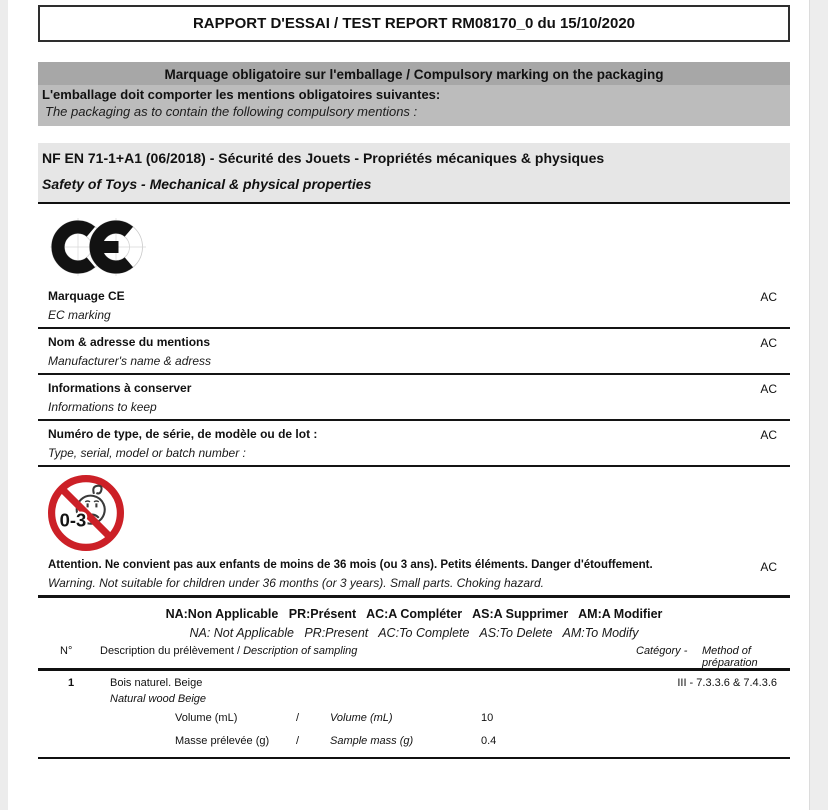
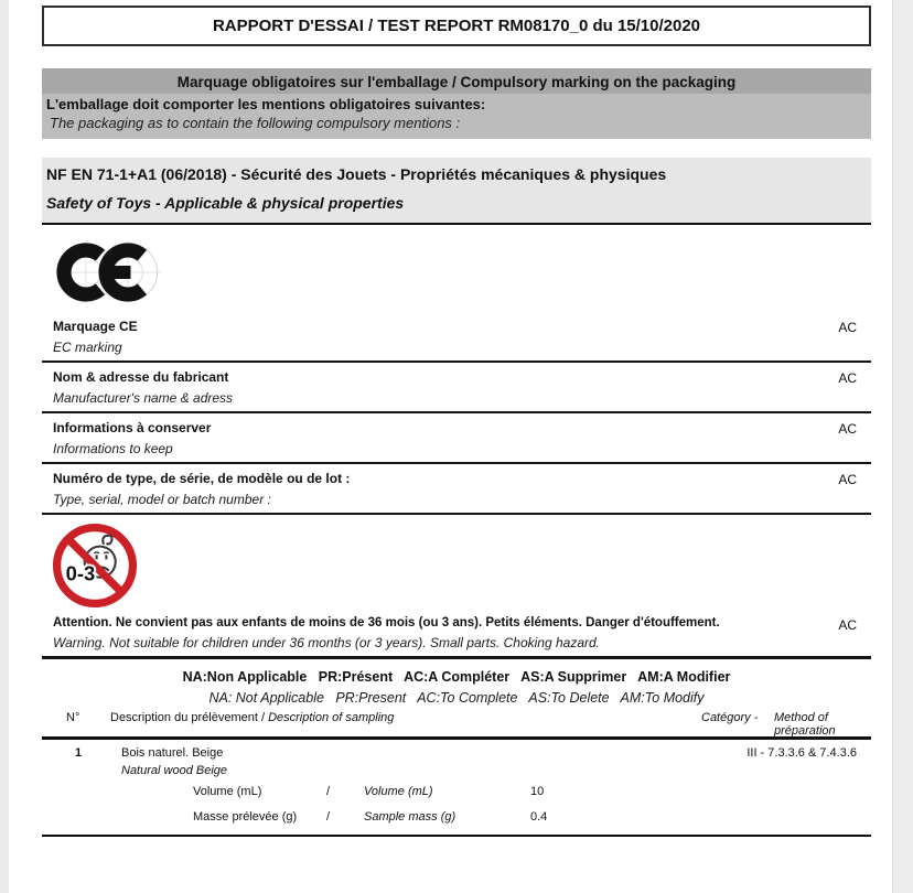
  RAPPORT D'ESSAI / TEST REPORT RM08170_0 du 15/10/2020
- Marquage obligatoire sur l'emballage / Compulsory marking on the packaging
+ Marquage obligatoires sur l'emballage / Compulsory marking on the packaging
  L'emballage doit comporter les mentions obligatoires suivantes:
  The packaging as to contain the following compulsory mentions :
  NF EN 71-1+A1 (06/2018) - Sécurité des Jouets - Propriétés mécaniques & physiques
- Safety of Toys - Mechanical & physical properties
+ Safety of Toys - Applicable & physical properties
  Marquage CE
  EC marking
  AC
- Nom & adresse du mentions
+ Nom & adresse du fabricant
  Manufacturer's name & adress
  AC
  Informations à conserver
  Informations to keep
  AC
  Numéro de type, de série, de modèle ou de lot :
  Type, serial, model or batch number :
  AC
  0-3
  Attention. Ne convient pas aux enfants de moins de 36 mois (ou 3 ans). Petits éléments. Danger d'étouffement.
  Warning. Not suitable for children under 36 months (or 3 years). Small parts. Choking hazard.
  AC
  NA:Non Applicable PR:Présent AC:A Compléter AS:A Supprimer AM:A Modifier
  NA: Not Applicable PR:Present AC:To Complete AS:To Delete AM:To Modify
  N°
  Description du prélèvement / Description of sampling
  Catégory -
  Method of
  préparation
  1
  Bois naturel. Beige
  Natural wood Beige
  III - 7.3.3.6 & 7.4.3.6
  Volume (mL)
  /
  Volume (mL)
  10
  Masse prélevée (g)
  /
  Sample mass (g)
  0.4
